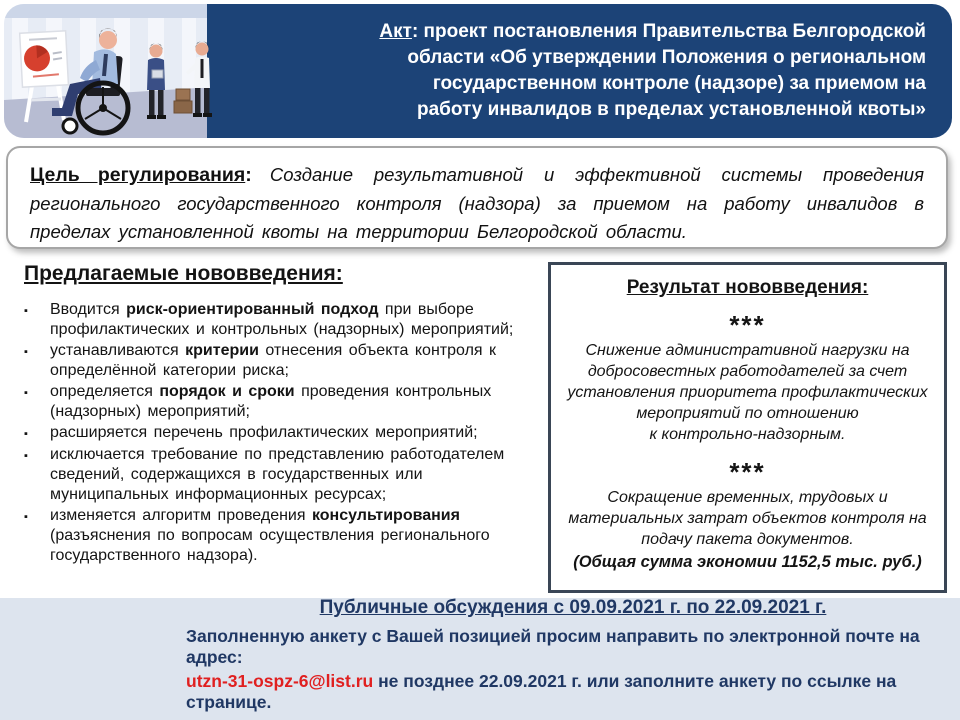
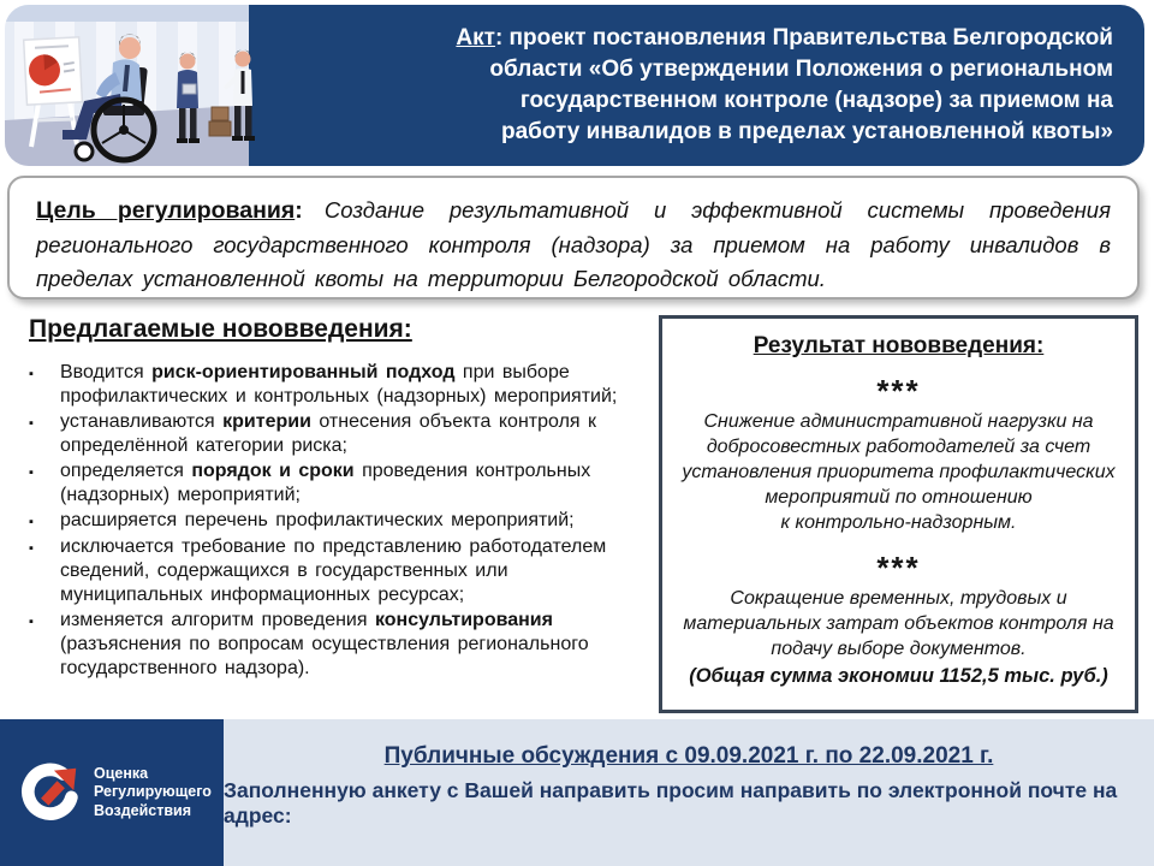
  Акт: проект постановления Правительства Белгородской
  области «Об утверждении Положения о региональном
  государственном контроле (надзоре) за приемом на
  работу инвалидов в пределах установленной квоты»
  Цель регулирования: Создание результативной и эффективной системы проведения регионального государственного контроля (надзора) за приемом на работу инвалидов в пределах установленной квоты на территории Белгородской области.
  Предлагаемые нововведения:
  ▪
  Вводится риск-ориентированный подход при выборе профилактических и контрольных (надзорных) мероприятий;
  ▪
  устанавливаются критерии отнесения объекта контроля к определённой категории риска;
  ▪
  определяется порядок и сроки проведения контрольных (надзорных) мероприятий;
  ▪
  расширяется перечень профилактических мероприятий;
  ▪
  исключается требование по представлению работодателем сведений, содержащихся в государственных или муниципальных информационных ресурсах;
  ▪
  изменяется алгоритм проведения консультирования (разъяснения по вопросам осуществления регионального государственного надзора).
  Результат нововведения:
  ***
  Снижение административной нагрузки на добросовестных работодателей за счет установления приоритета профилактических мероприятий по отношению
  к контрольно-надзорным.
  ***
- Сокращение временных, трудовых и материальных затрат объектов контроля на подачу пакета документов.
+ Сокращение временных, трудовых и материальных затрат объектов контроля на подачу выборе документов.
  (Общая сумма экономии 1152,5 тыс. руб.)
+ Оценка
+ Регулирующего
+ Воздействия
  Публичные обсуждения с 09.09.2021 г. по 22.09.2021 г.
- Заполненную анкету с Вашей позицией просим направить по электронной почте на адрес:
+ Заполненную анкету с Вашей направить просим направить по электронной почте на адрес:
- utzn-31-ospz-6@list.ru не позднее 22.09.2021 г. или заполните анкету по ссылке на странице.
